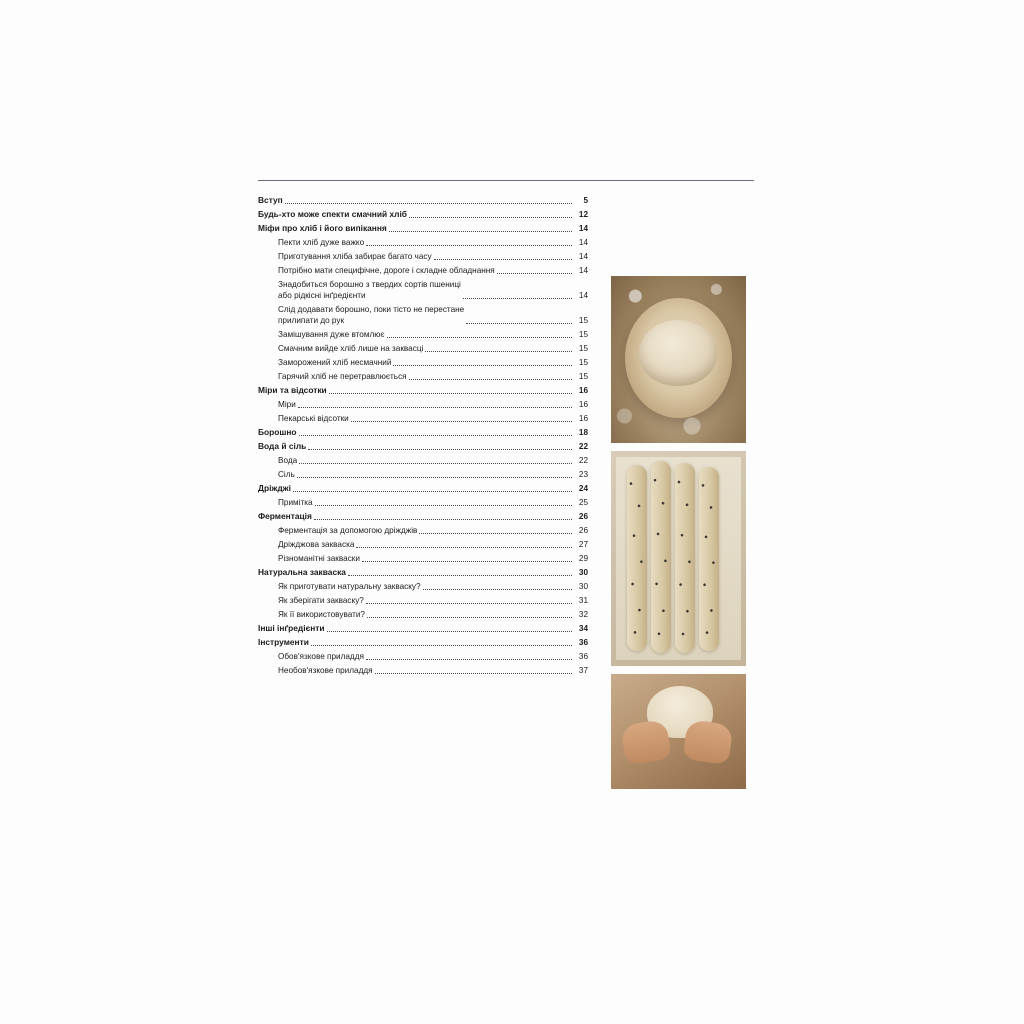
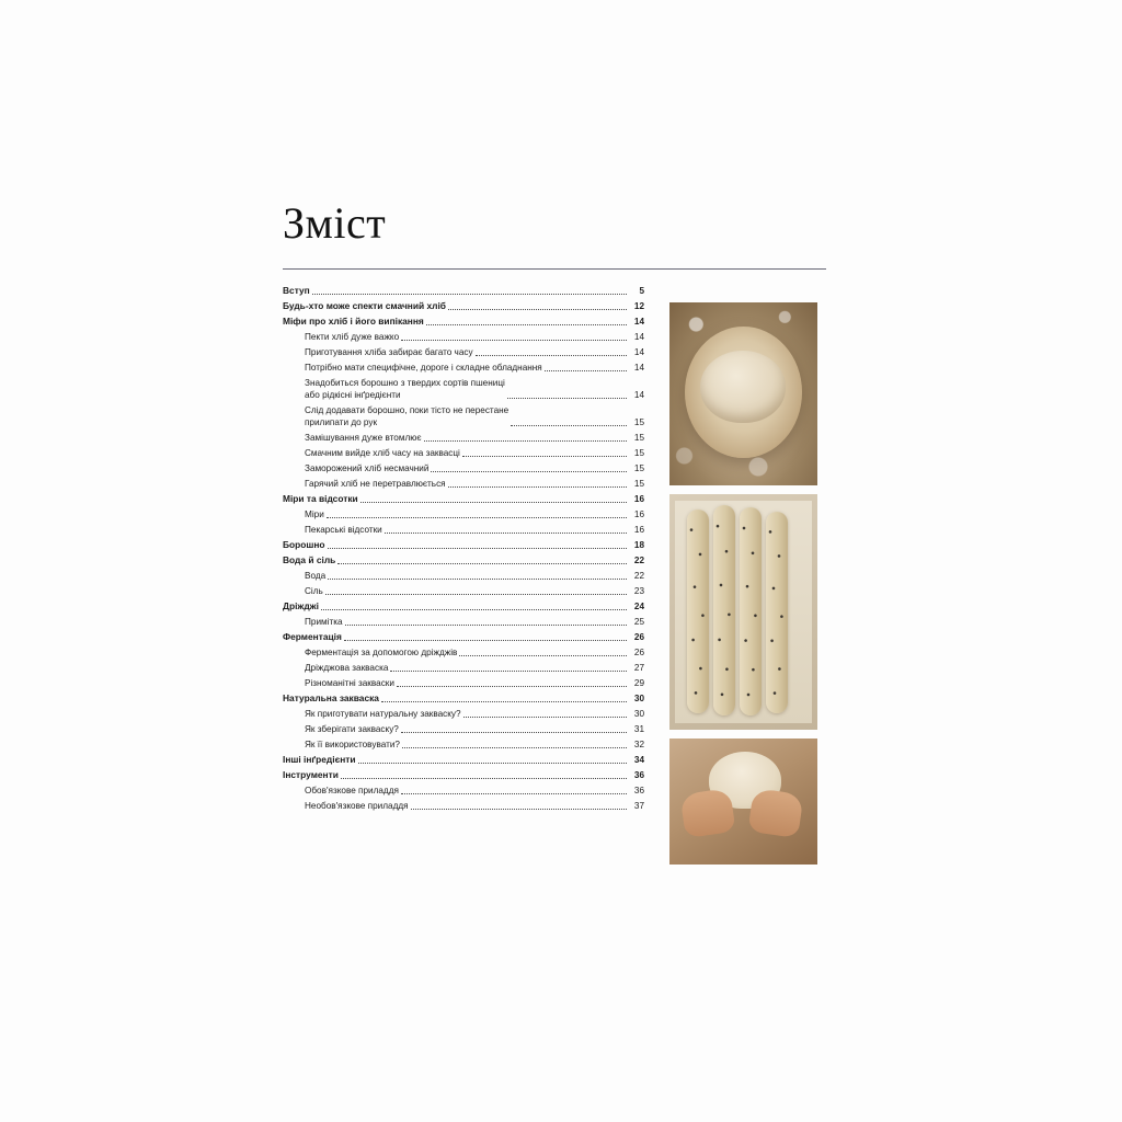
+ Зміст
  Вступ
  5
  Будь-хто може спекти смачний хліб
  12
  Міфи про хліб і його випікання
  14
  Пекти хліб дуже важко
  14
  Приготування хліба забирає багато часу
  14
  Потрібно мати специфічне, дороге і складне обладнання
  14
  Знадобиться борошно з твердих сортів пшениці
  або рідкісні інґредієнти
  14
  Слід додавати борошно, поки тісто не перестане
  прилипати до рук
  15
  Замішування дуже втомлює
  15
- Смачним вийде хліб лише на заквасці
+ Смачним вийде хліб часу на заквасці
  15
  Заморожений хліб несмачний
  15
  Гарячий хліб не перетравлюється
  15
  Міри та відсотки
  16
  Міри
  16
  Пекарські відсотки
  16
  Борошно
  18
  Вода й сіль
  22
  Вода
  22
  Сіль
  23
  Дріжджі
  24
  Примітка
  25
  Ферментація
  26
  Ферментація за допомогою дріжджів
  26
  Дріжджова закваска
  27
  Різноманітні закваски
  29
  Натуральна закваска
  30
  Як приготувати натуральну закваску?
  30
  Як зберігати закваску?
  31
  Як її використовувати?
  32
  Інші інґредієнти
  34
  Інструменти
  36
  Обов'язкове приладдя
  36
  Необов'язкове приладдя
  37
